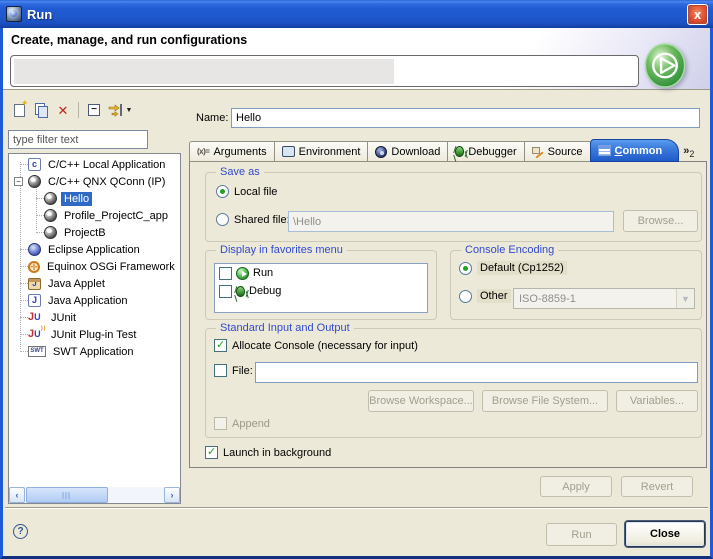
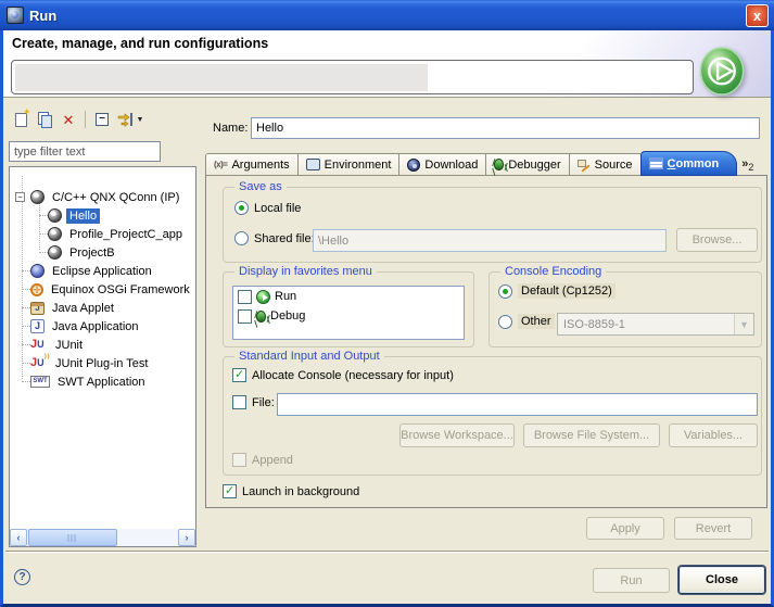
  Run
  x
  Create, manage, and run configurations
  ✕
  −
  type filter text
- c
- C/C++ Local Application
  −
  C/C++ QNX QConn (IP)
  Hello
  Profile_ProjectC_app
  ProjectB
  Eclipse Application
  ✛
  Equinox OSGi Framework
  J
  Java Applet
  J
  Java Application
  JU
  JUnit
  JU
  JUnit Plug-in Test
  SWT Application
  ‹
  ›
  Name:
  Hello
  (x)=
  Arguments
  Environment
  Download
  Debugger
  Source
  Common
  »2
  Save as
  Local file
  Shared file
  \Hello
  Browse...
  Display in favorites menu
  Run
  Debug
  Console Encoding
  Default (Cp1252)
  Other
  ISO-8859-1
  ▼
  Standard Input and Output
  Allocate Console (necessary for input)
  File:
  Browse Workspace...
  Browse File System...
  Variables...
  Append
  Launch in background
  Apply
  Revert
  ?
  Run
  Close
